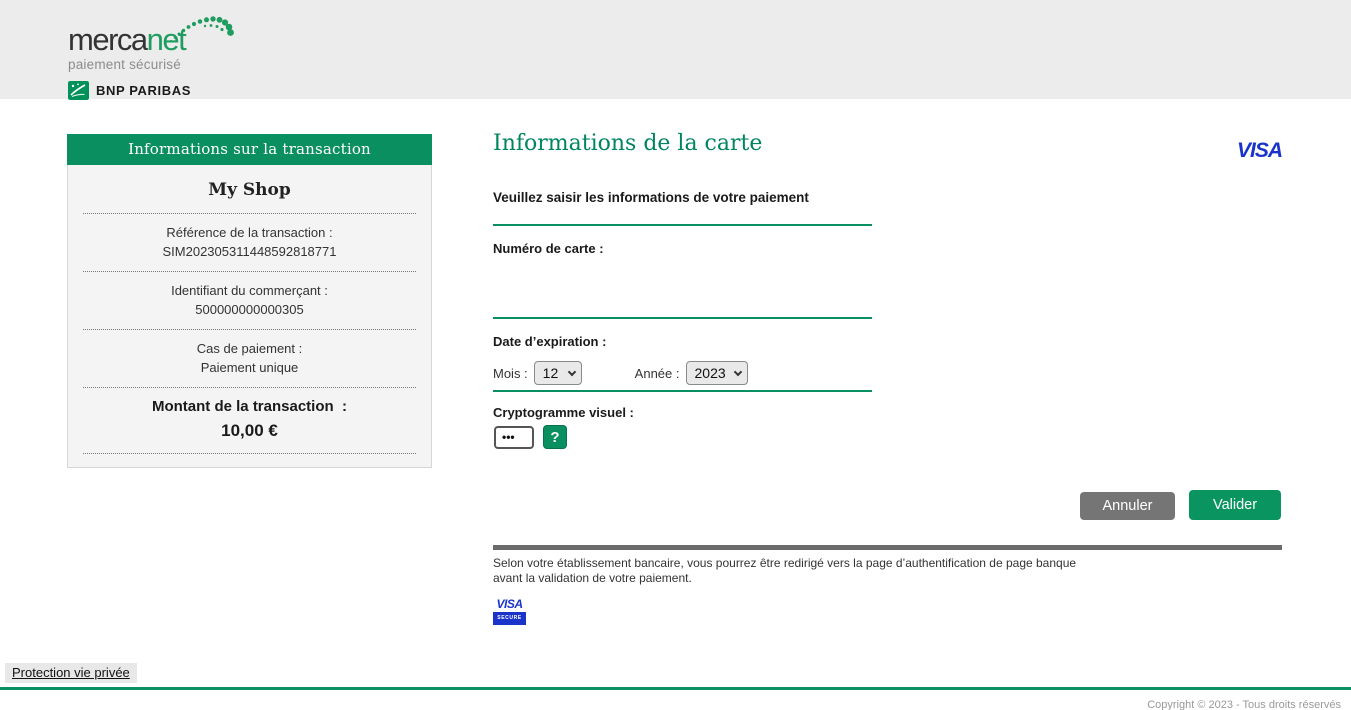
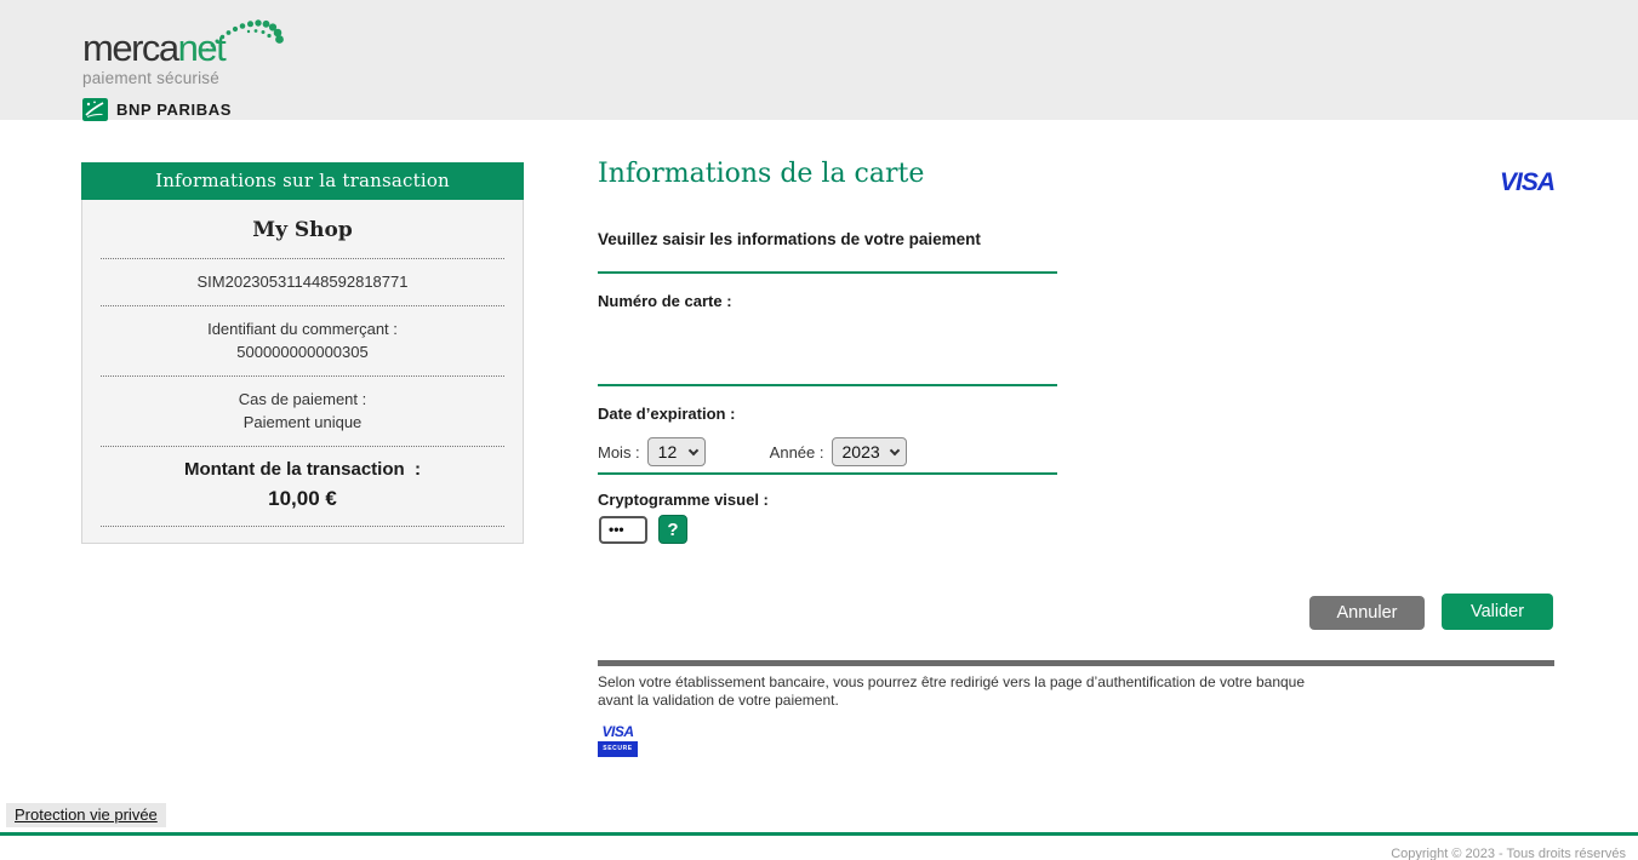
  mercanet
  paiement sécurisé
  BNP PARIBAS
  Informations sur la transaction
  My Shop
- Référence de la transaction :
  SIM202305311448592818771
  Identifiant du commerçant :
  500000000000305
  Cas de paiement :
  Paiement unique
  Montant de la transaction :
  10,00 €
  Informations de la carte
  VISA
  Veuillez saisir les informations de votre paiement
  Numéro de carte :
  Date d’expiration :
  Mois :
  12
  Année :
  2023
  Cryptogramme visuel :
  •••
  ?
  Annuler
  Valider
- Selon votre établissement bancaire, vous pourrez être redirigé vers la page d’authentification de page banque
+ Selon votre établissement bancaire, vous pourrez être redirigé vers la page d’authentification de votre banque
  avant la validation de votre paiement.
  VISA
  Protection vie privée
  Copyright © 2023 - Tous droits réservés
